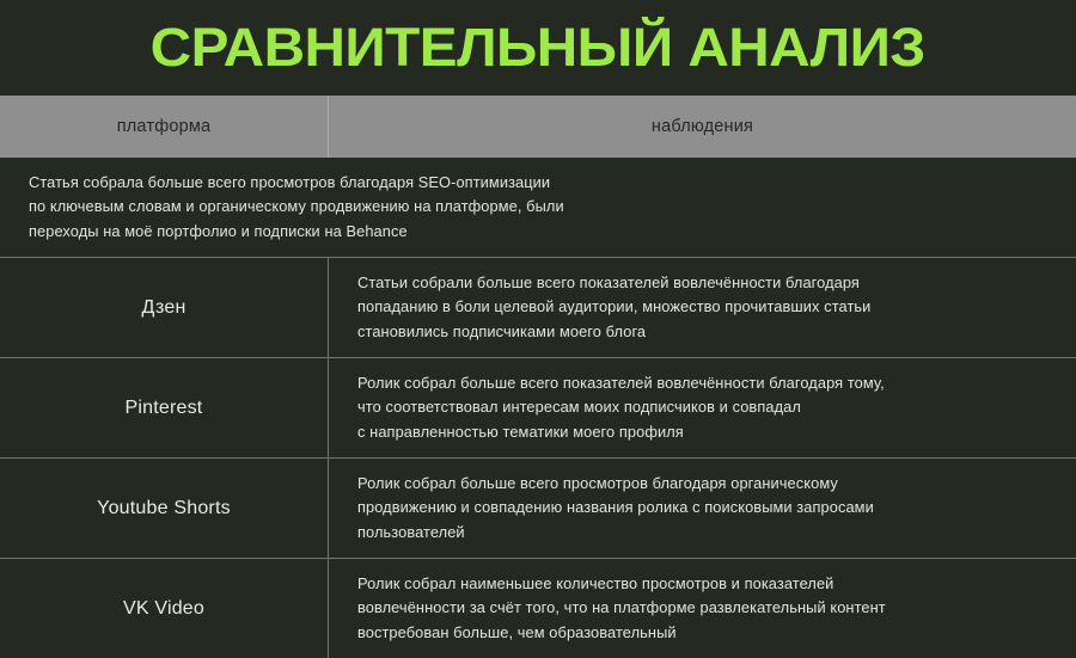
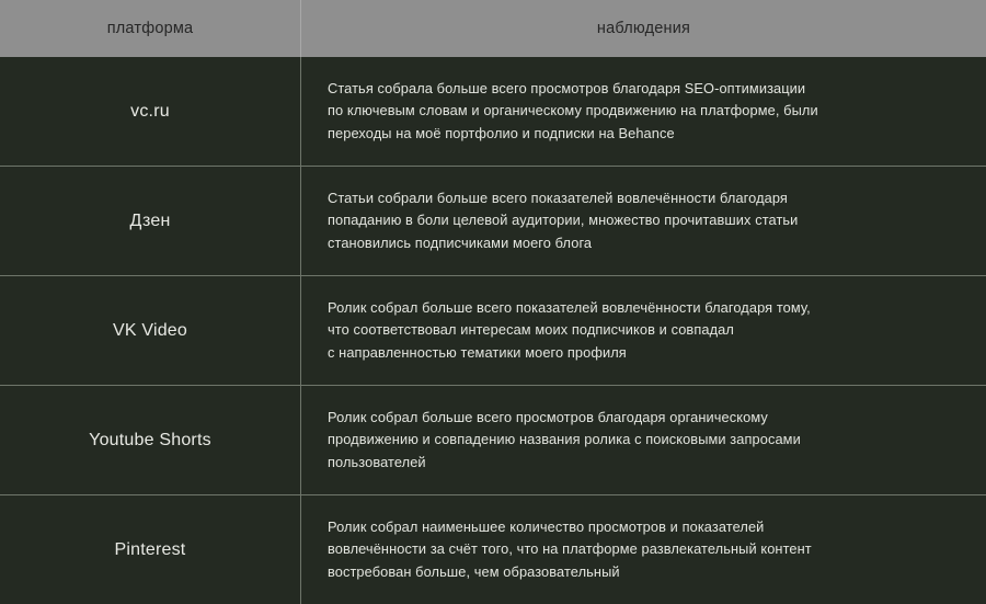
- СРАВНИТЕЛЬНЫЙ АНАЛИЗ
  платформа
  наблюдения
+ vc.ru
  Статья собрала больше всего просмотров благодаря SEO-оптимизации
  по ключевым словам и органическому продвижению на платформе, были
  переходы на моё портфолио и подписки на Behance
  Дзен
  Статьи собрали больше всего показателей вовлечённости благодаря
  попаданию в боли целевой аудитории, множество прочитавших статьи
  становились подписчиками моего блога
- Pinterest
+ VK Video
  Ролик собрал больше всего показателей вовлечённости благодаря тому,
  что соответствовал интересам моих подписчиков и совпадал
  с направленностью тематики моего профиля
  Youtube Shorts
  Ролик собрал больше всего просмотров благодаря органическому
  продвижению и совпадению названия ролика с поисковыми запросами
  пользователей
- VK Video
+ Pinterest
  Ролик собрал наименьшее количество просмотров и показателей
  вовлечённости за счёт того, что на платформе развлекательный контент
  востребован больше, чем образовательный
